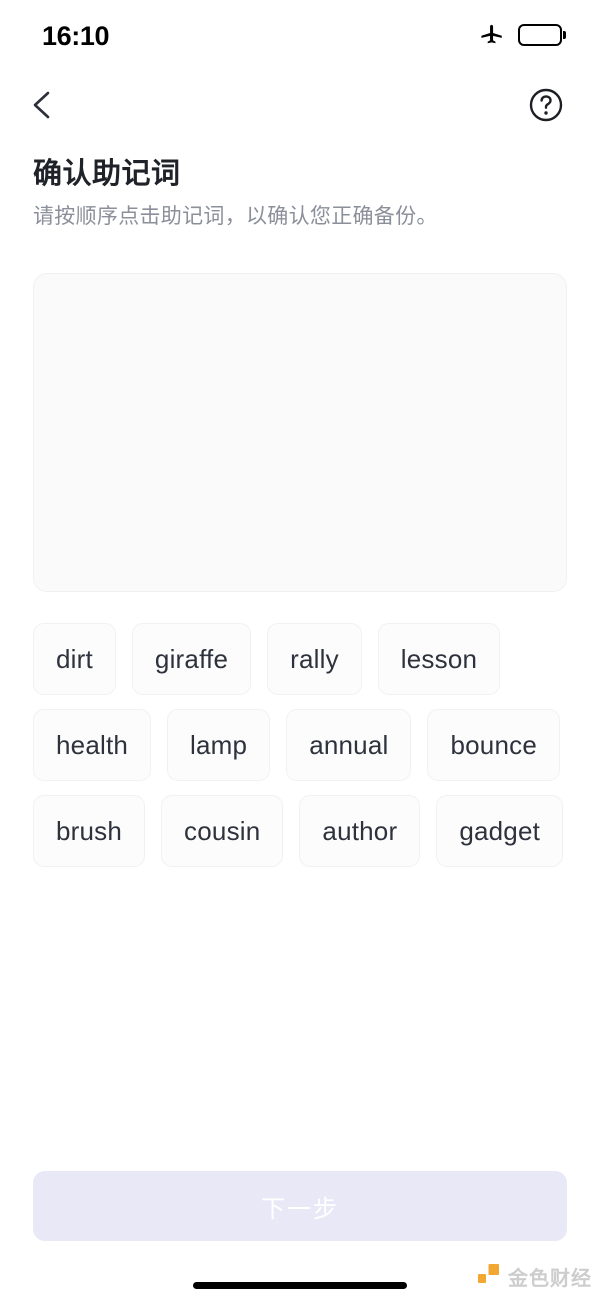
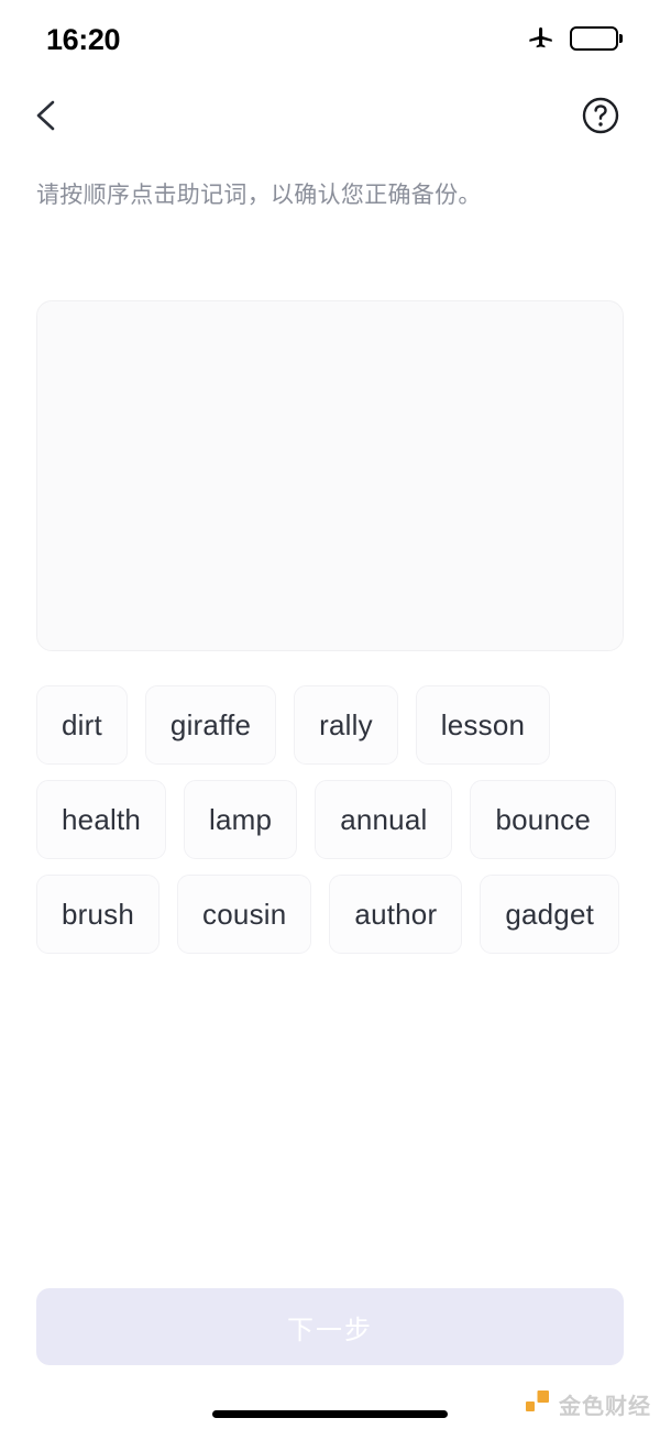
- 16:10
+ 16:20
- 确认助记词
  请按顺序点击助记词，以确认您正确备份。
  dirt
  giraffe
  rally
  lesson
  health
  lamp
  annual
  bounce
  brush
  cousin
  author
  gadget
  金色财经
